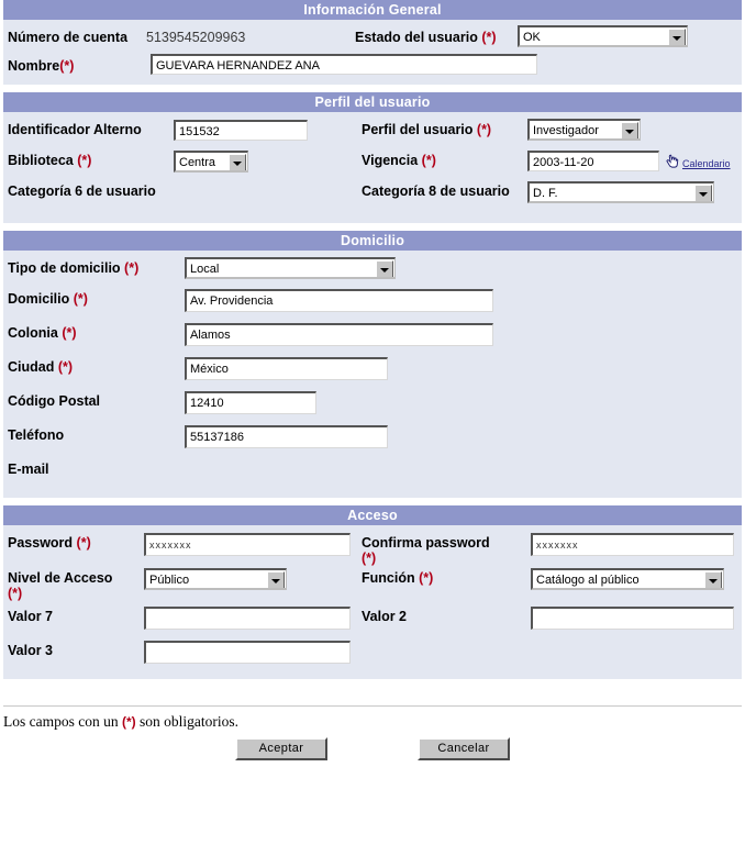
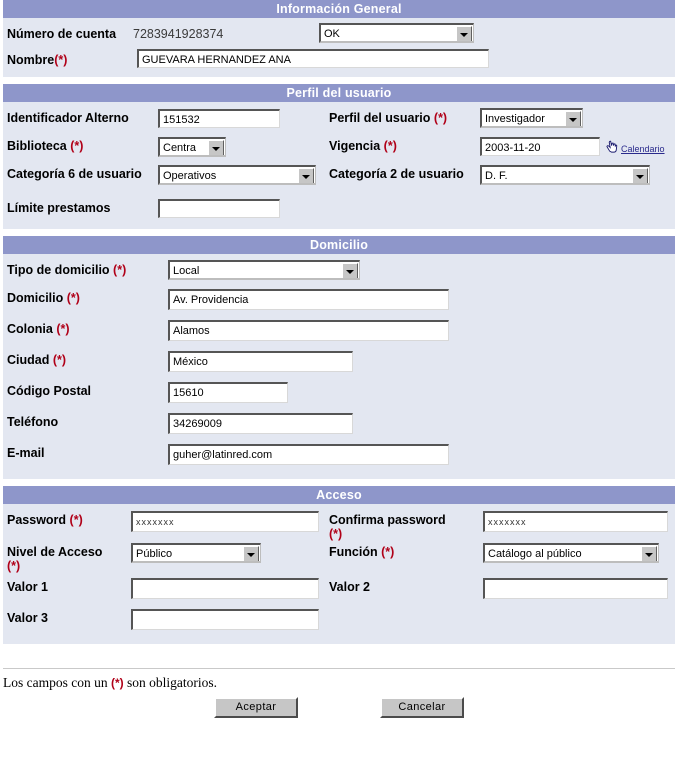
  Información General
  Número de cuenta
- 5139545209963
+ 7283941928374
- Estado del usuario (*)
  OK
  Nombre(*)
  GUEVARA HERNANDEZ ANA
  Perfil del usuario
  Identificador Alterno
  151532
  Perfil del usuario (*)
  Investigador
  Biblioteca (*)
  Centra
  Vigencia (*)
  2003-11-20
  Calendario
  Categoría 6 de usuario
+ Operativos
- Categoría 8 de usuario
+ Categoría 2 de usuario
  D. F.
+ Límite prestamos
  Domicilio
  Tipo de domicilio (*)
  Local
  Domicilio (*)
  Av. Providencia
  Colonia (*)
  Alamos
  Ciudad (*)
  México
  Código Postal
- 12410
+ 15610
  Teléfono
- 55137186
+ 34269009
  E-mail
+ guher@latinred.com
  Acceso
  Password (*)
  xxxxxxx
  Confirma password
  (*)
  xxxxxxx
  Nivel de Acceso
  (*)
  Público
  Función (*)
  Catálogo al público
- Valor 7
+ Valor 1
  Valor 2
  Valor 3
  Los campos con un (*) son obligatorios.
  Aceptar
  Cancelar
